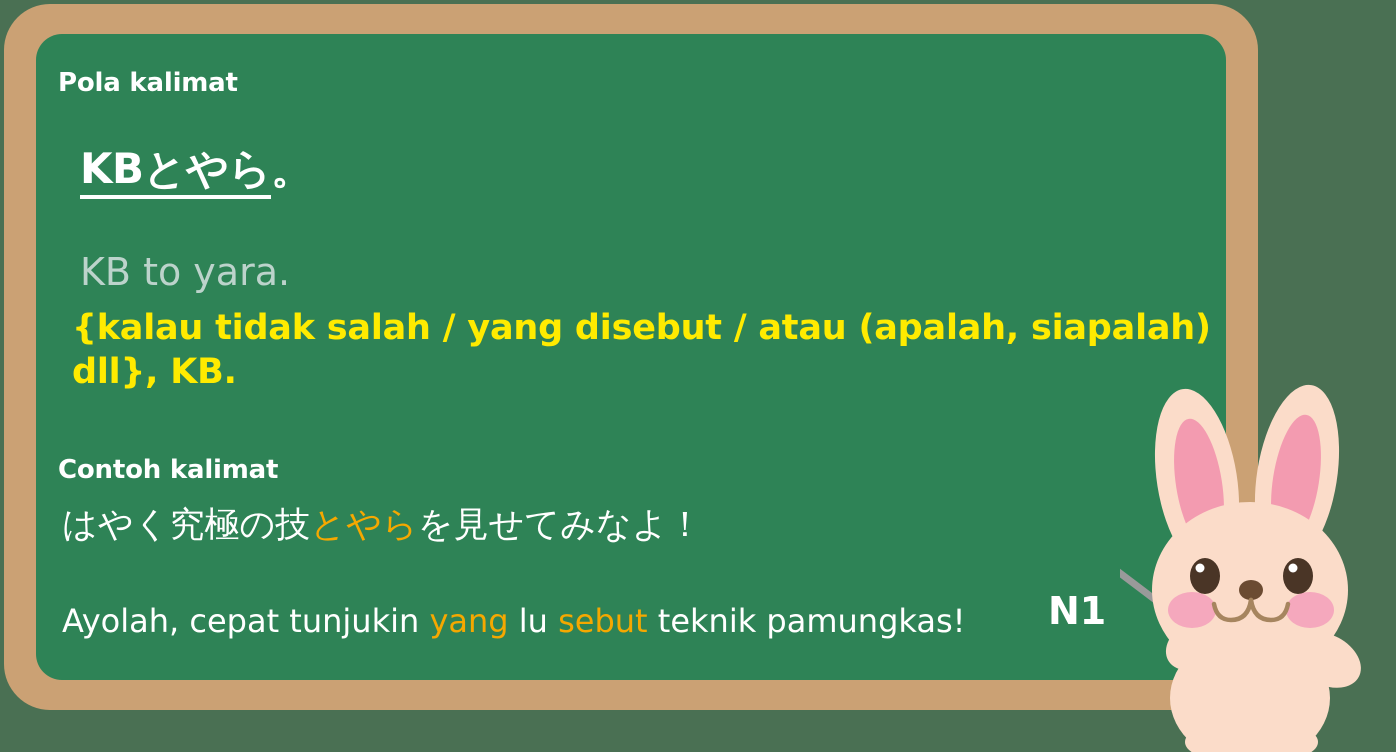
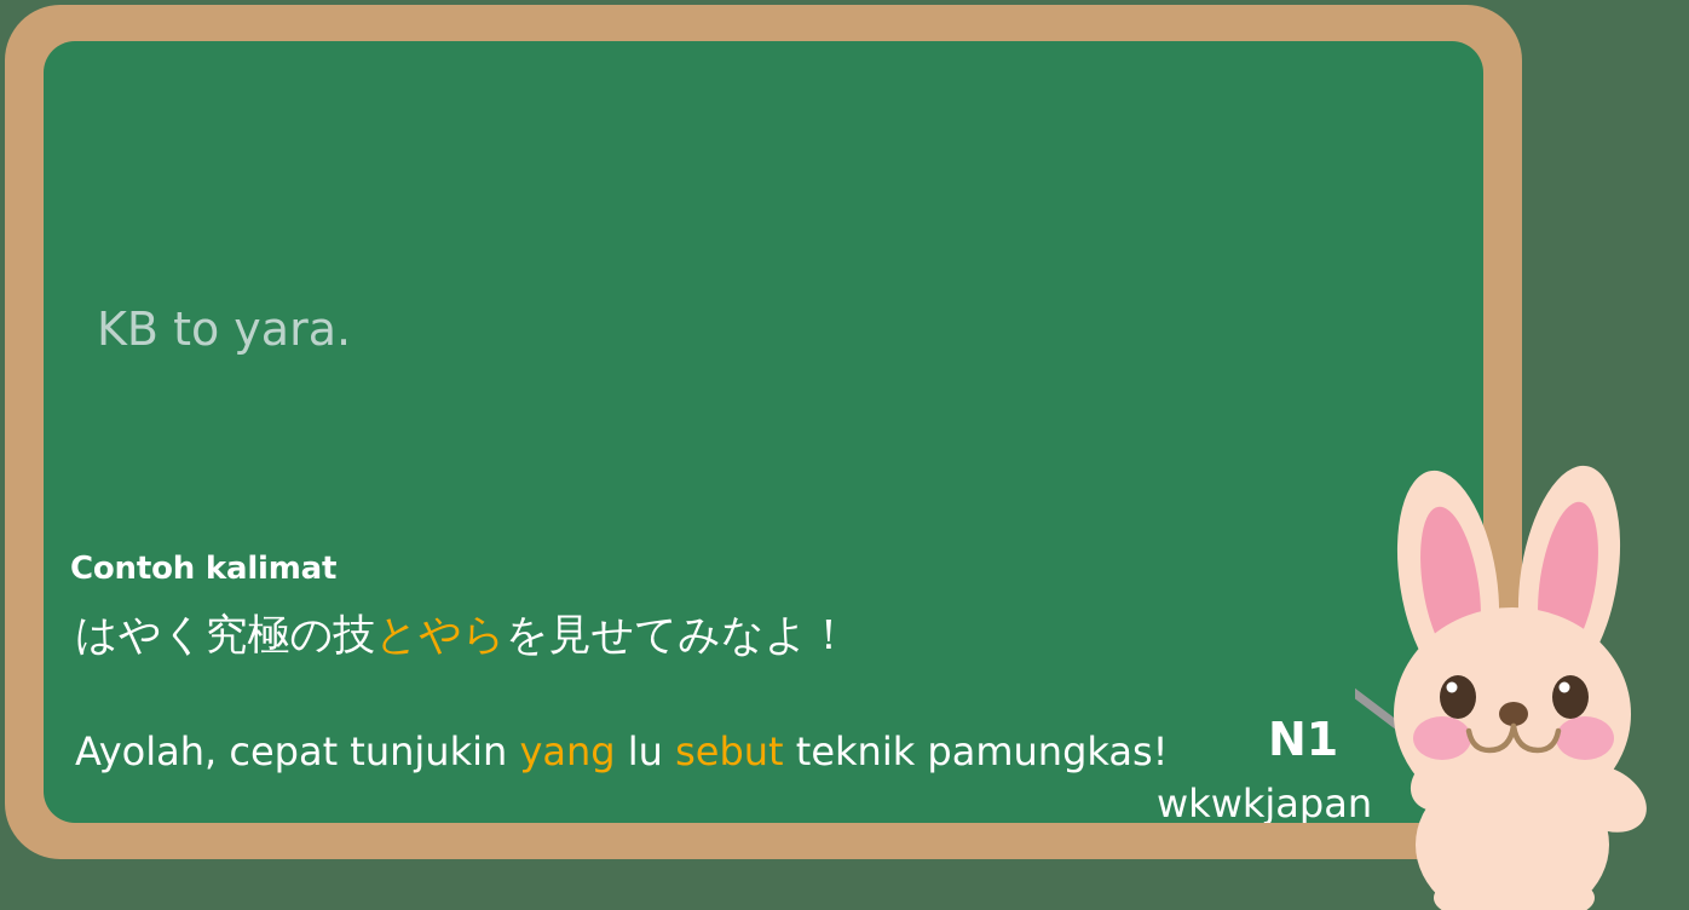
- Pola kalimat
- KBとやら。
  KB to yara.
- {kalau tidak salah / yang disebut / atau (apalah, siapalah) dll}, KB.
  Contoh kalimat
  はやく究極の技とやらを見せてみなよ！
  Ayolah, cepat tunjukin yang lu sebut teknik pamungkas!
  N1
+ wkwkjapan
